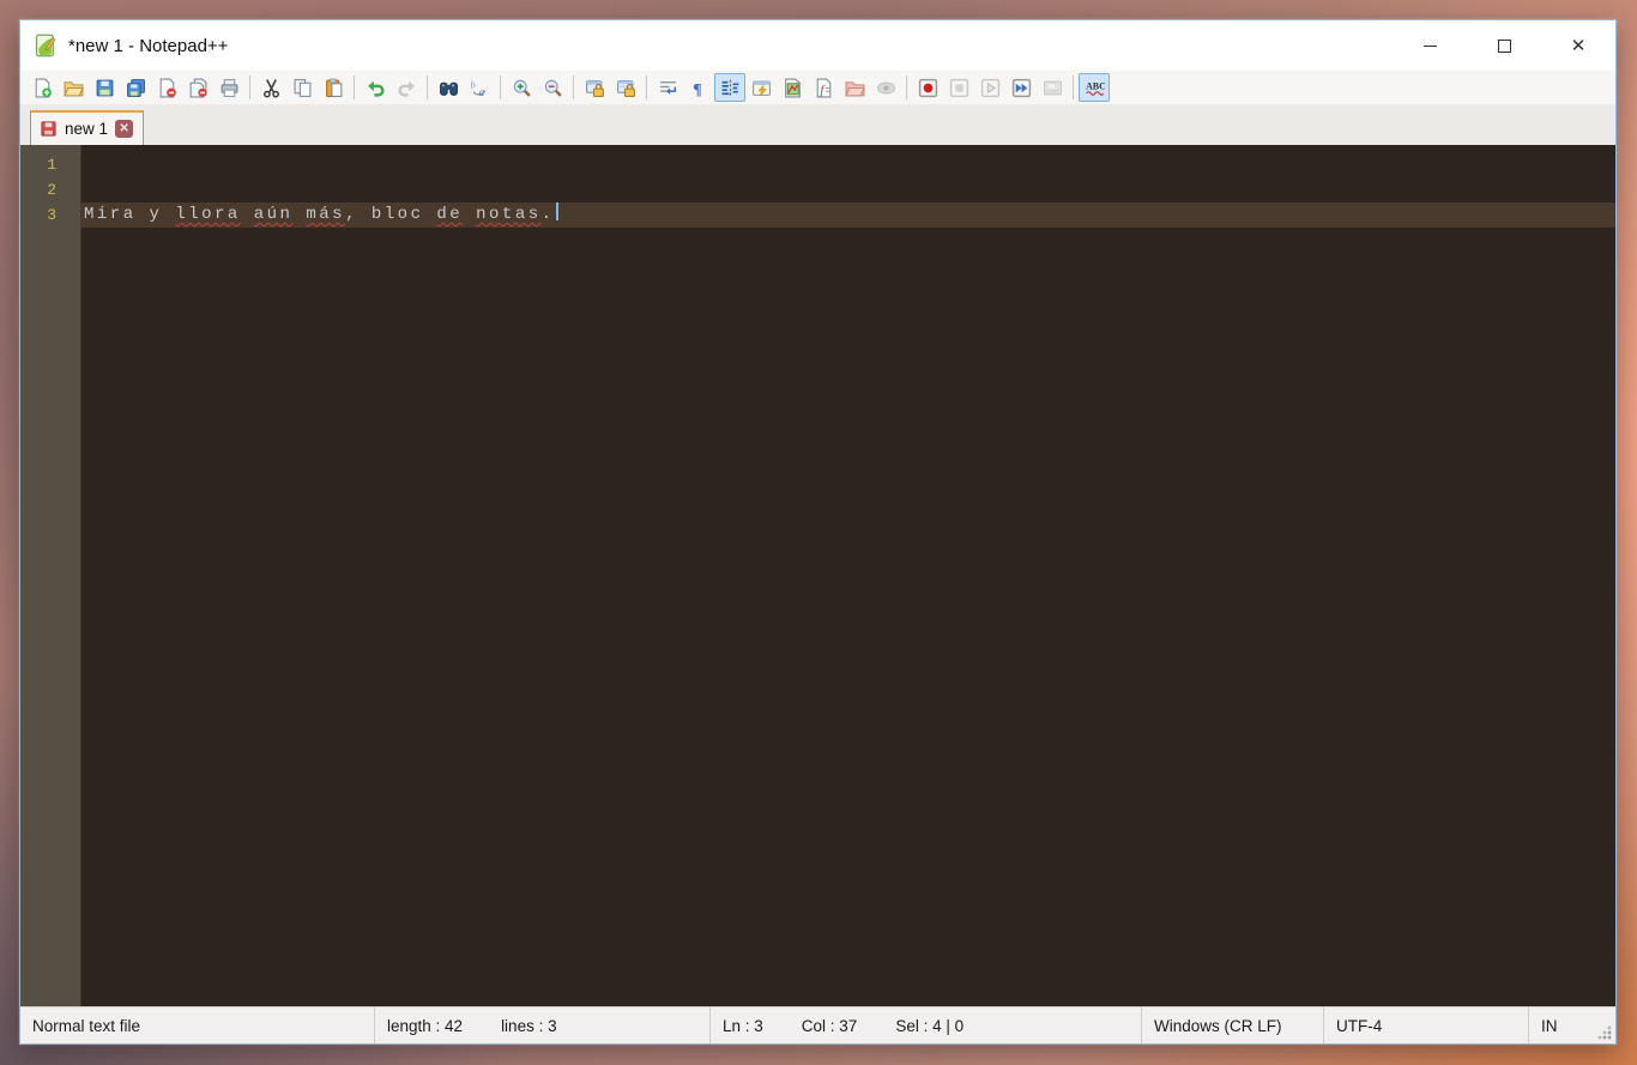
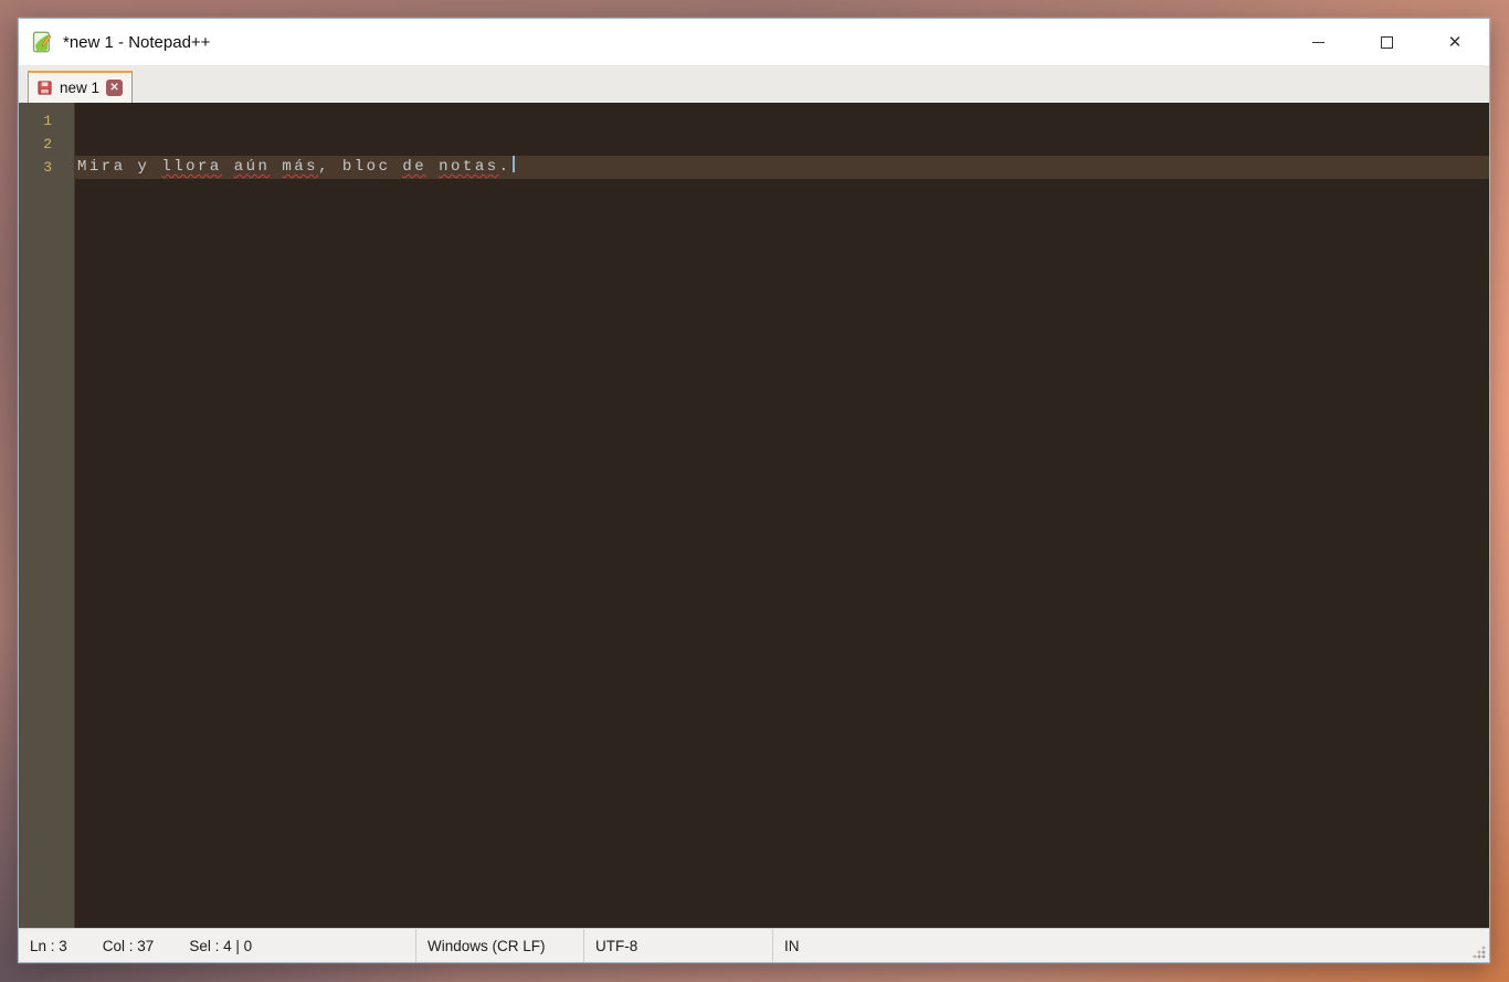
  *new 1 - Notepad++
  ✕
- b
- a
- ¶
- f
- ABC
  new 1
  ✕
  1
  2
  3
  Mira y llora aún más, bloc de notas.
- Normal text file
- length : 42
- lines : 3
  Ln : 3
  Col : 37
  Sel : 4 | 0
  Windows (CR LF)
- UTF-4
+ UTF-8
  IN
